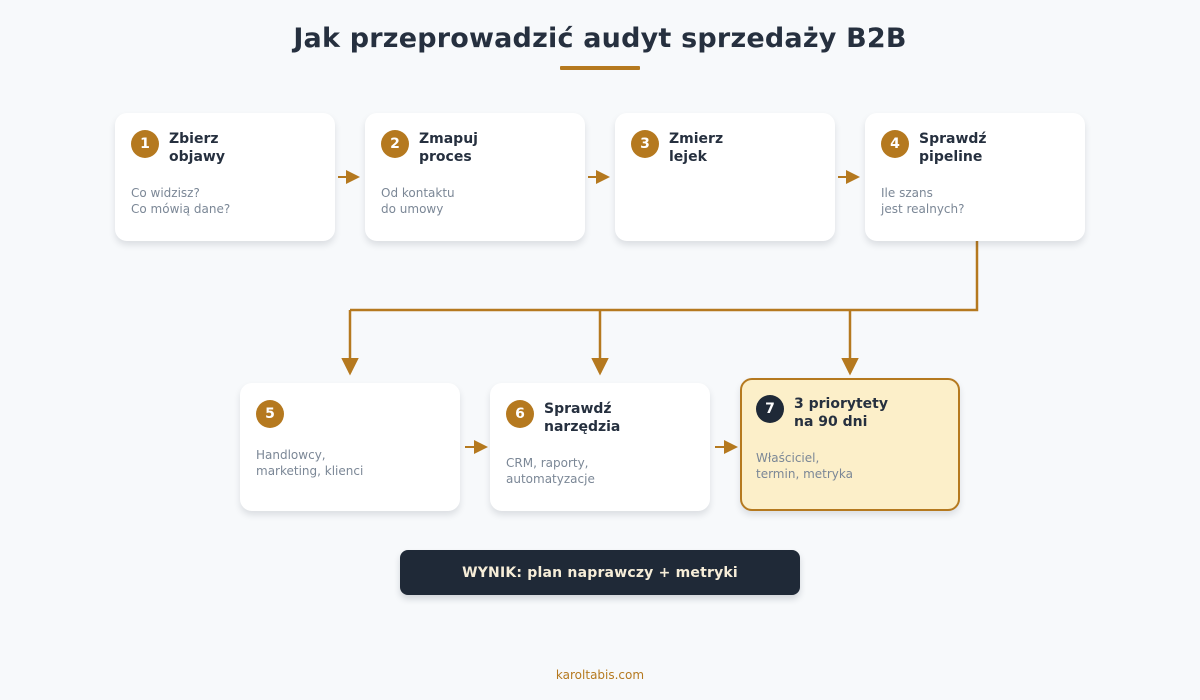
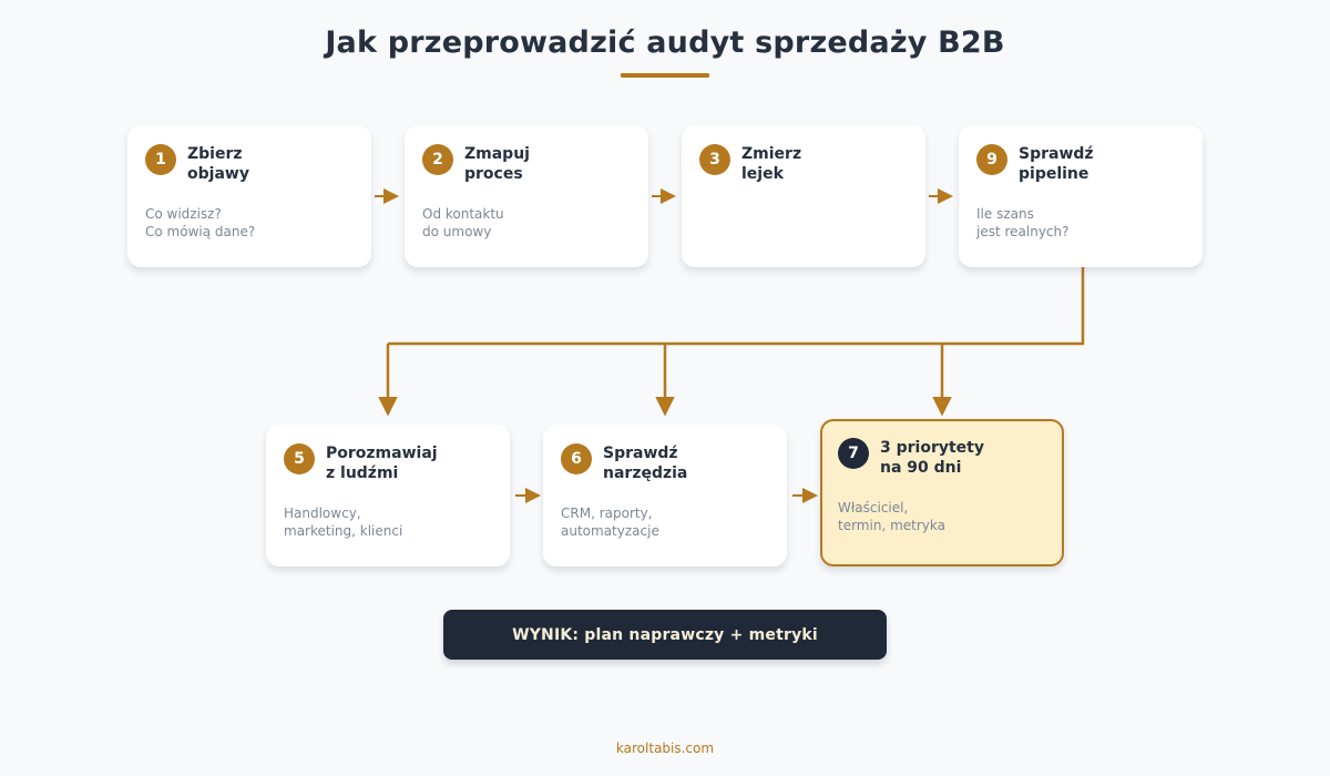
  Jak przeprowadzić audyt sprzedaży B2B
  1
  Zbierz
  objawy
  Co widzisz?
  Co mówią dane?
  2
  Zmapuj
  proces
  Od kontaktu
  do umowy
  3
  Zmierz
  lejek
- 4
+ 9
  Sprawdź
  pipeline
  Ile szans
  jest realnych?
  5
+ Porozmawiaj
+ z ludźmi
  Handlowcy,
  marketing, klienci
  6
  Sprawdź
  narzędzia
  CRM, raporty,
  automatyzacje
  7
  3 priorytety
  na 90 dni
  Właściciel,
  termin, metryka
  WYNIK: plan naprawczy + metryki
  karoltabis.com
